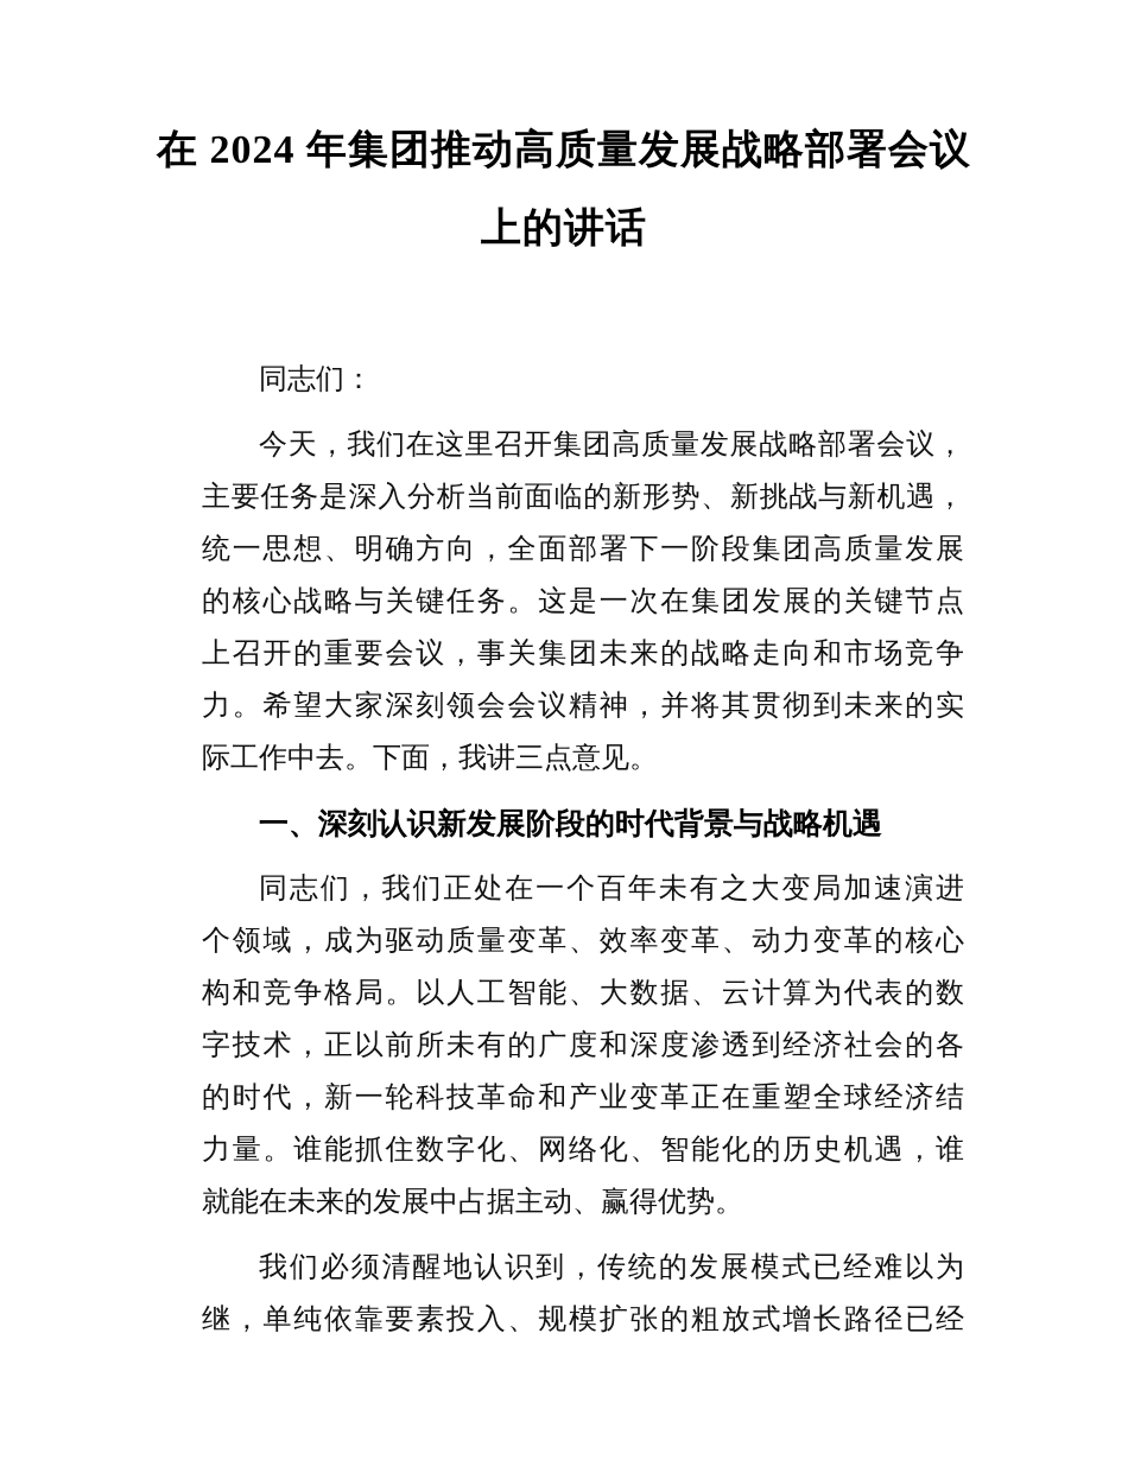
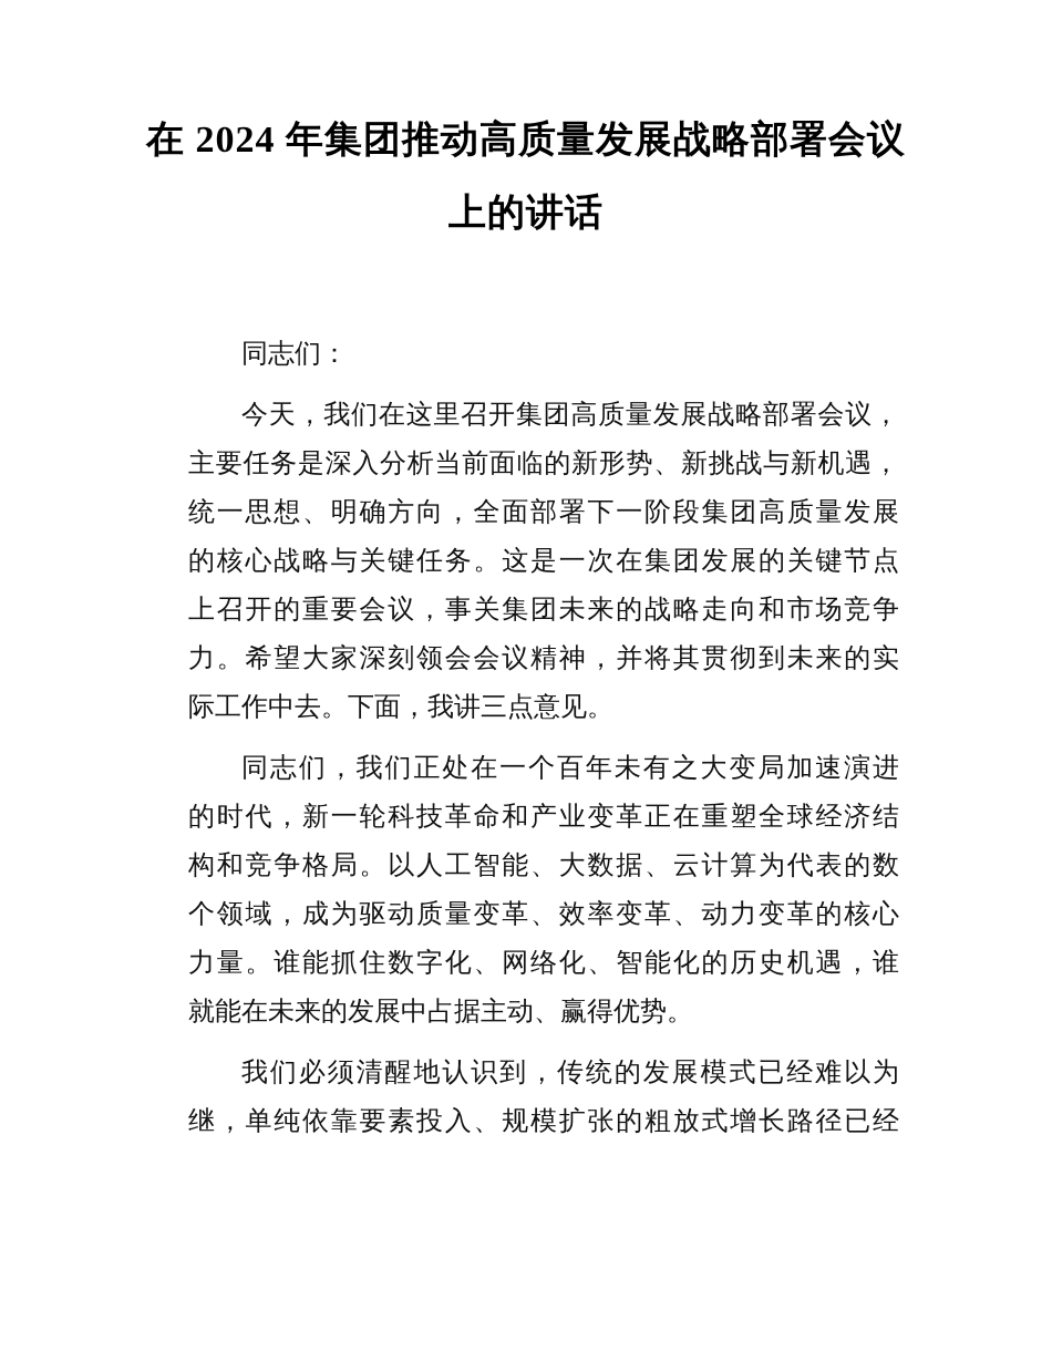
  在 2024 年集团推动高质量发展战略部署会议
  上的讲话
  同志们：
  今天，我们在这里召开集团高质量发展战略部署会议，
  主要任务是深入分析当前面临的新形势、新挑战与新机遇，
  统一思想、明确方向，全面部署下一阶段集团高质量发展
  的核心战略与关键任务。这是一次在集团发展的关键节点
  上召开的重要会议，事关集团未来的战略走向和市场竞争
  力。希望大家深刻领会会议精神，并将其贯彻到未来的实
  际工作中去。下面，我讲三点意见。
- 一、深刻认识新发展阶段的时代背景与战略机遇
  同志们，我们正处在一个百年未有之大变局加速演进
- 个领域，成为驱动质量变革、效率变革、动力变革的核心
+ 的时代，新一轮科技革命和产业变革正在重塑全球经济结
  构和竞争格局。以人工智能、大数据、云计算为代表的数
- 字技术，正以前所未有的广度和深度渗透到经济社会的各
- 的时代，新一轮科技革命和产业变革正在重塑全球经济结
+ 个领域，成为驱动质量变革、效率变革、动力变革的核心
  力量。谁能抓住数字化、网络化、智能化的历史机遇，谁
  就能在未来的发展中占据主动、赢得优势。
  我们必须清醒地认识到，传统的发展模式已经难以为
  继，单纯依靠要素投入、规模扩张的粗放式增长路径已经
